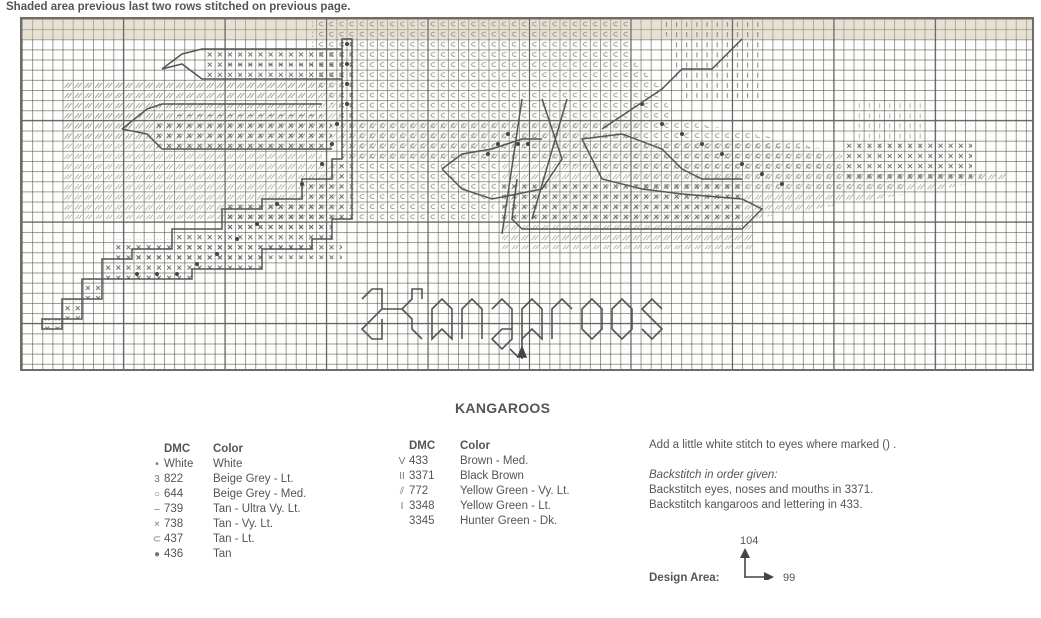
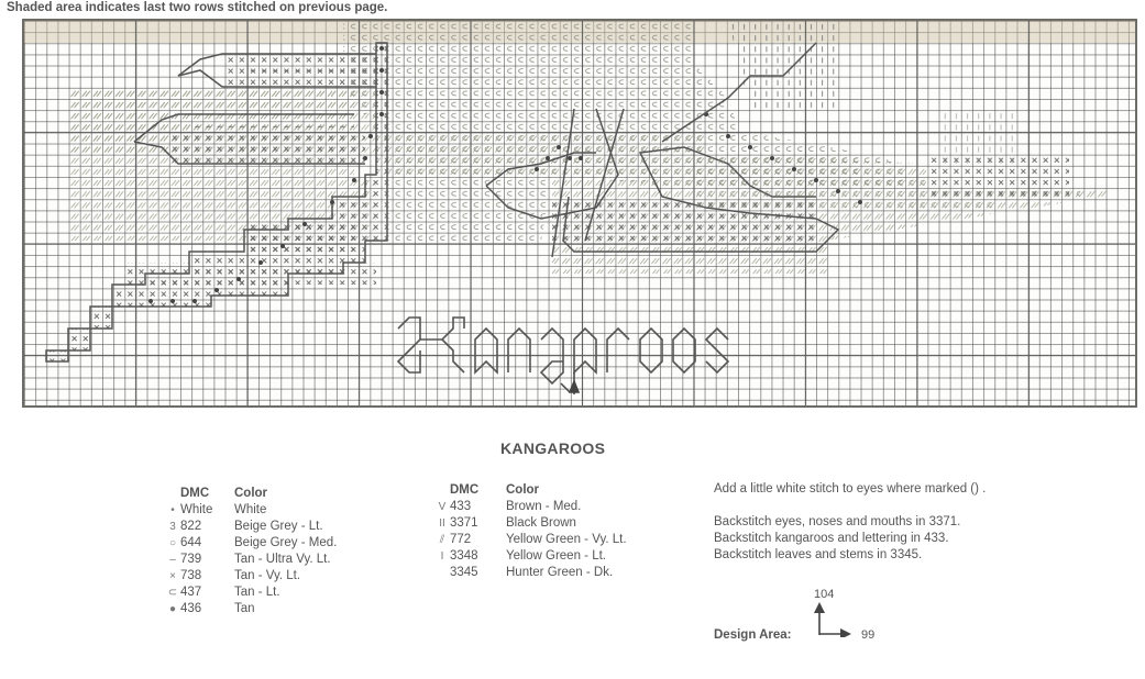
- Shaded area previous last two rows stitched on previous page.
+ Shaded area indicates last two rows stitched on previous page.
  KANGAROOS
  DMC
  Color
  •
  White
  White
  3
  822
  Beige Grey - Lt.
  ○
  644
  Beige Grey - Med.
  –
  739
  Tan - Ultra Vy. Lt.
  ×
  738
  Tan - Vy. Lt.
  ⊂
  437
  Tan - Lt.
  ●
  436
  Tan
  DMC
  Color
  V
  433
  Brown - Med.
  II
  3371
  Black Brown
  ⫽
  772
  Yellow Green - Vy. Lt.
  I
  3348
  Yellow Green - Lt.
  3345
  Hunter Green - Dk.
  Add a little white stitch to eyes where marked () .
- Backstitch in order given:
  Backstitch eyes, noses and mouths in 3371.
  Backstitch kangaroos and lettering in 433.
+ Backstitch leaves and stems in 3345.
  104
  Design Area:
  99
